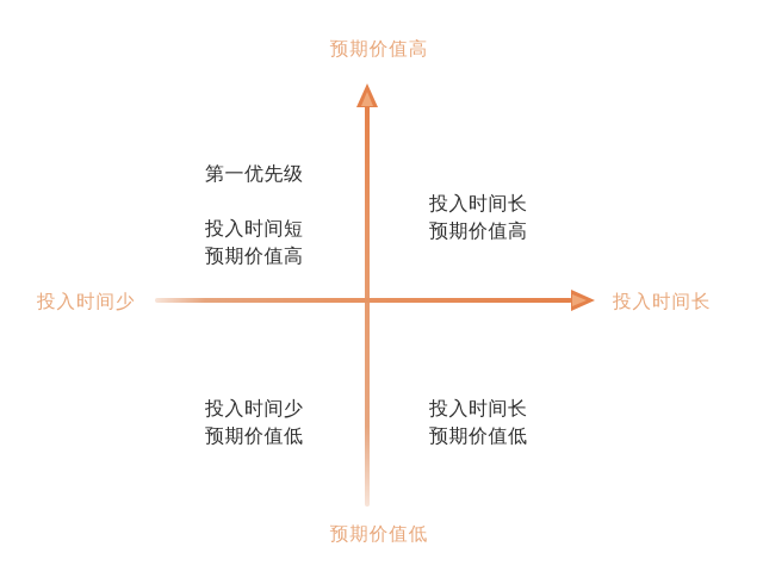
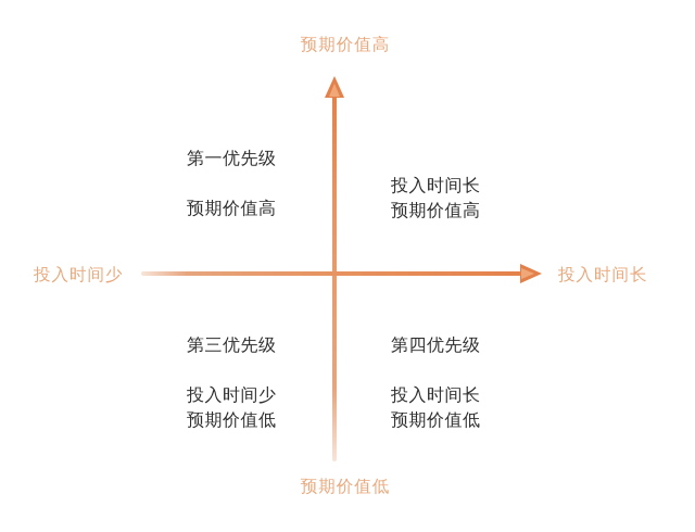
  预期价值高
  预期价值低
  投入时间少
  投入时间长
  第一优先级
- 投入时间短
  预期价值高
  投入时间长
  预期价值高
+ 第三优先级
  投入时间少
  预期价值低
+ 第四优先级
  投入时间长
  预期价值低
